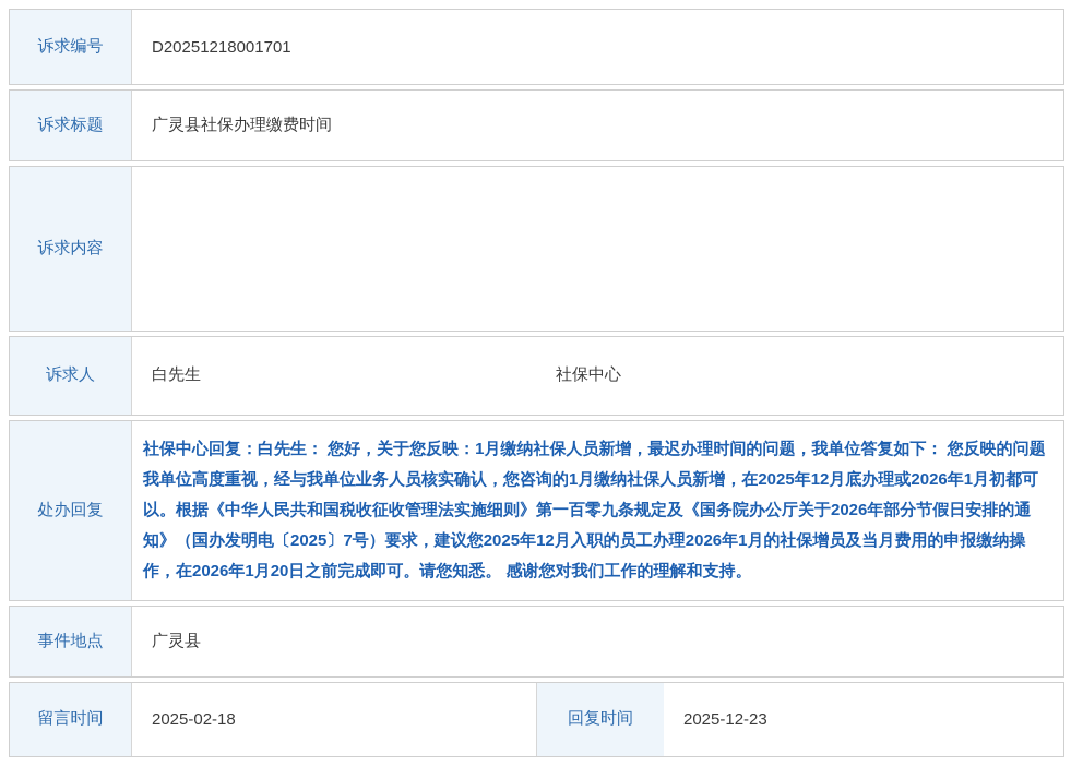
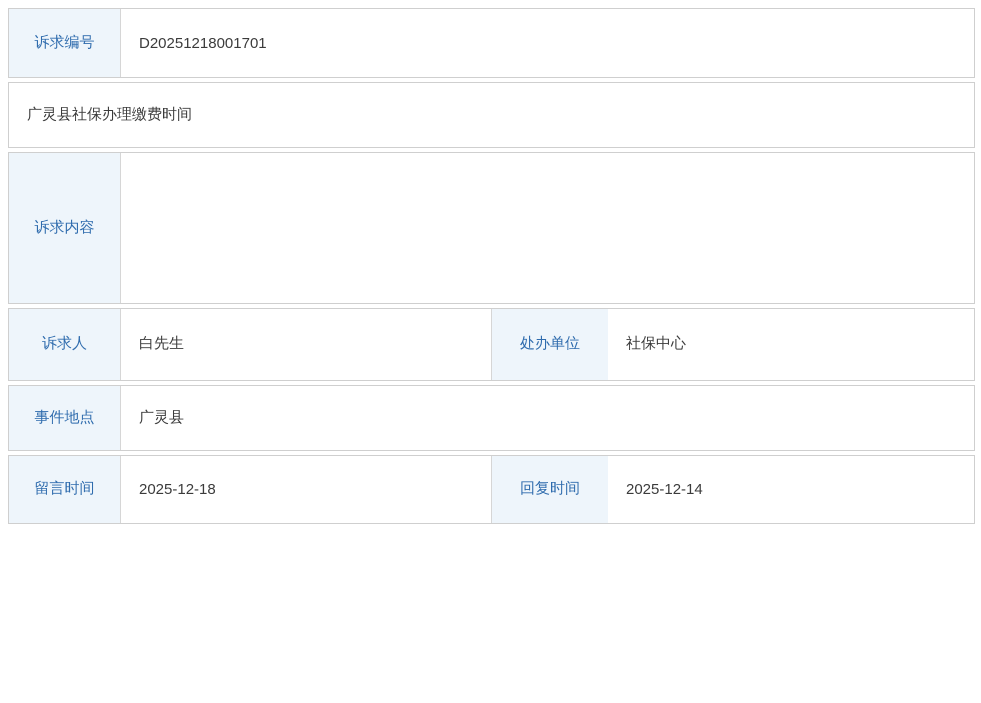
  诉求编号
  D20251218001701
- 诉求标题
  广灵县社保办理缴费时间
  诉求内容
  诉求人
  白先生
+ 处办单位
  社保中心
- 处办回复
- 社保中心回复：白先生： 您好，关于您反映：1月缴纳社保人员新增，最迟办理时间的问题，我单位答复如下： 您反映的问题我单位高度重视，经与我单位业务人员核实确认，您咨询的1月缴纳社保人员新增，在2025年12月底办理或2026年1月初都可以。根据《中华人民共和国税收征收管理法实施细则》第一百零九条规定及《国务院办公厅关于2026年部分节假日安排的通知》（国办发明电〔2025〕7号）要求，建议您2025年12月入职的员工办理2026年1月的社保增员及当月费用的申报缴纳操作，在2026年1月20日之前完成即可。请您知悉。 感谢您对我们工作的理解和支持。
  事件地点
  广灵县
  留言时间
- 2025-02-18
+ 2025-12-18
  回复时间
- 2025-12-23
+ 2025-12-14
